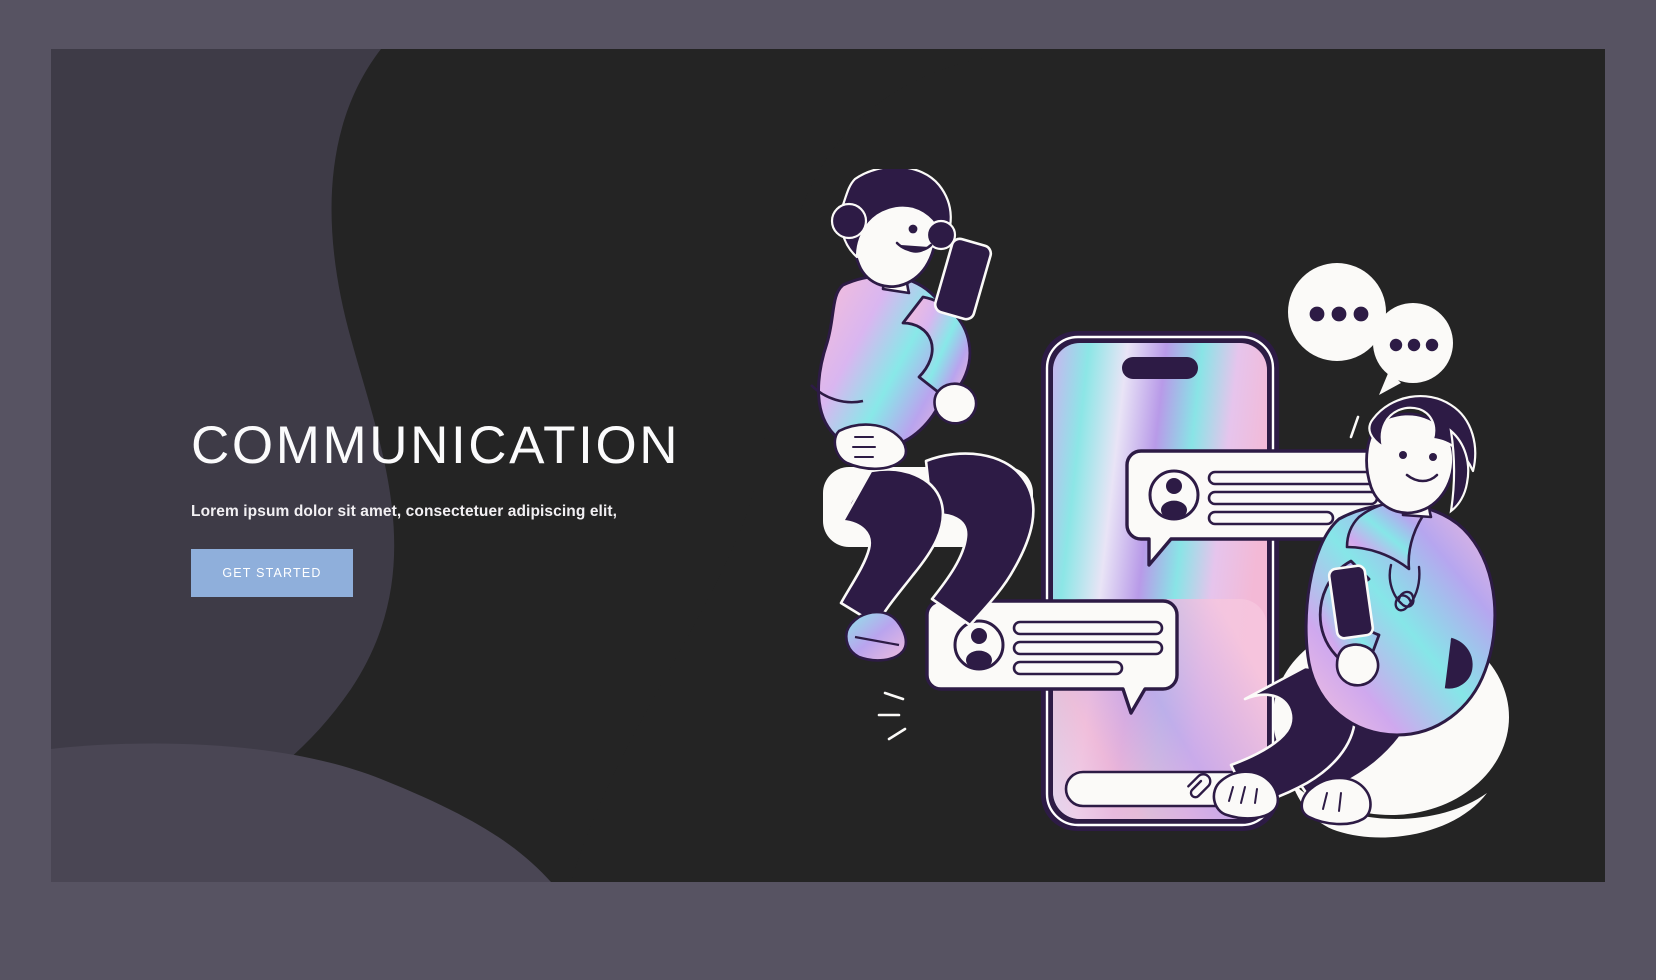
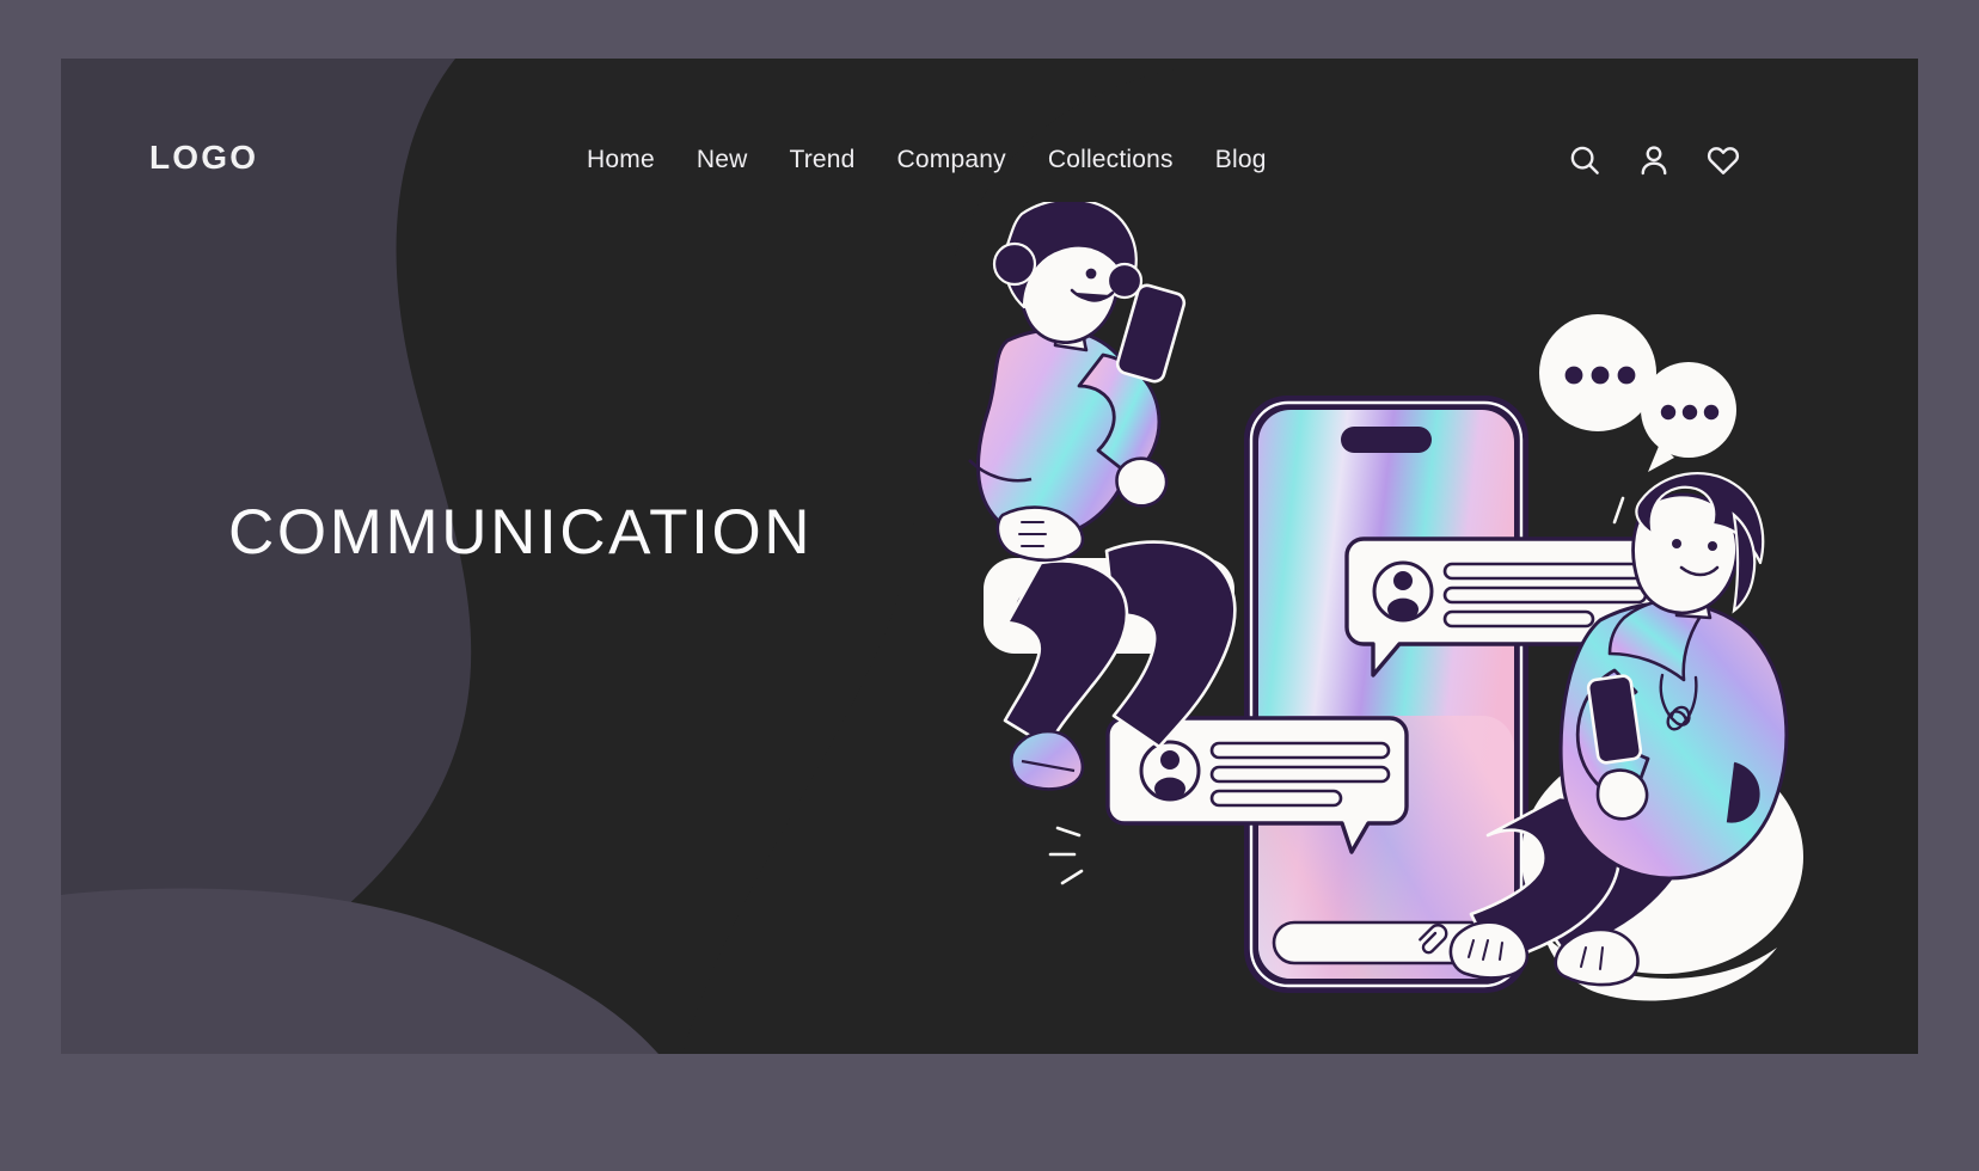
+ LOGO
+ Home
+ New
+ Trend
+ Company
+ Collections
+ Blog
  COMMUNICATION
- Lorem ipsum dolor sit amet, consectetuer adipiscing elit,
- GET STARTED
